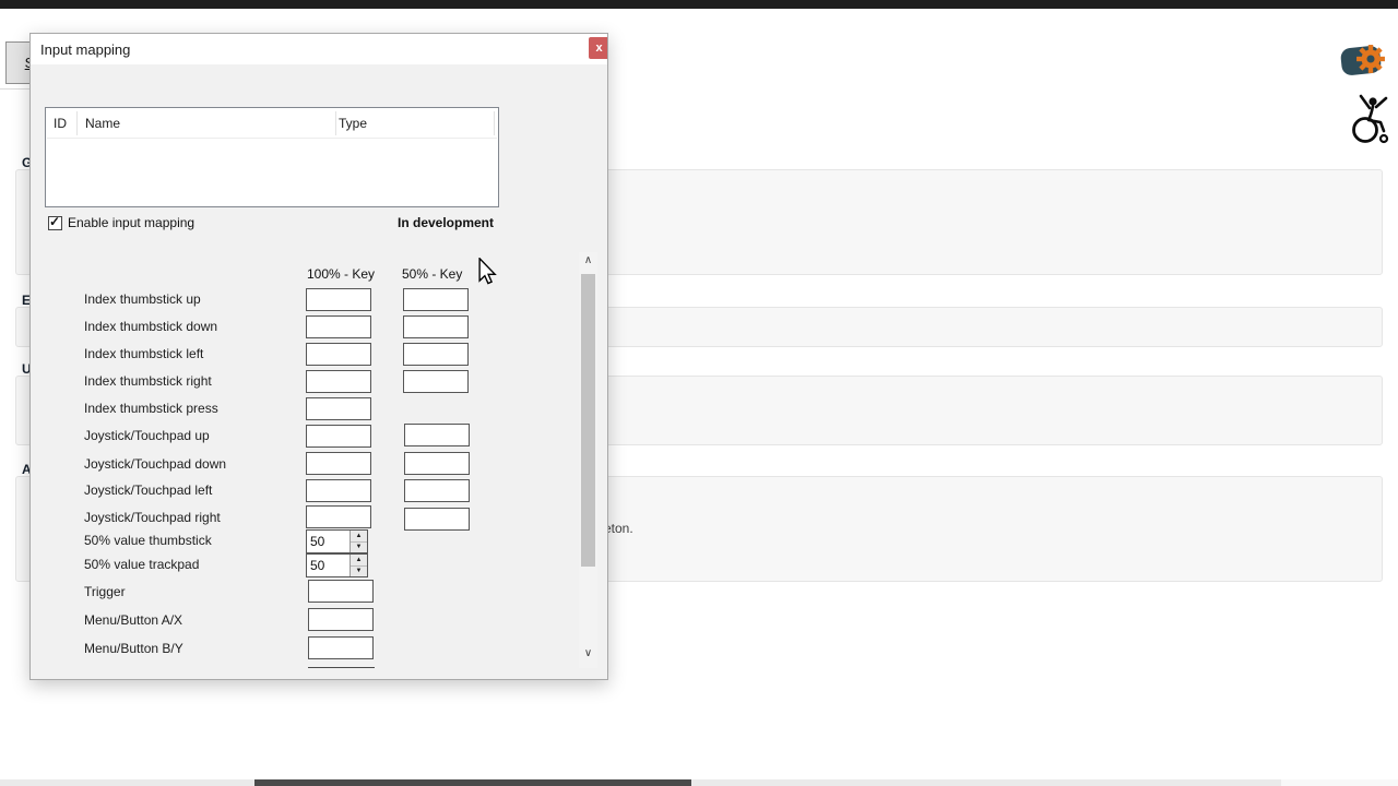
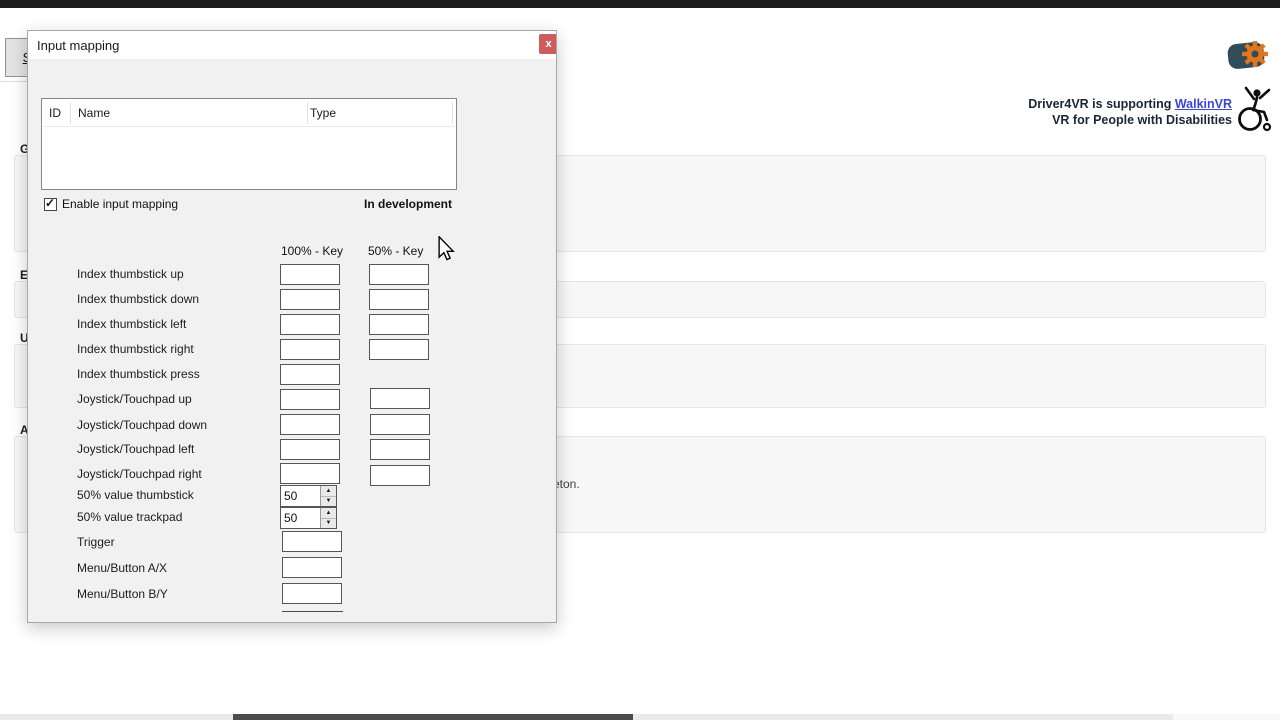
  G
  E
  U
  A
  ton.
+ Driver4VR is supporting WalkinVR
+ VR for People with Disabilities
  Input mapping
  x
  ID
  Name
  Type
  ✓
  Enable input mapping
  In development
  100% - Key
  50% - Key
  Index thumbstick up
  Index thumbstick down
  Index thumbstick left
  Index thumbstick right
  Index thumbstick press
  Joystick/Touchpad up
  Joystick/Touchpad down
  Joystick/Touchpad left
  Joystick/Touchpad right
  50% value thumbstick
  50
  50% value trackpad
  50
  Trigger
  Menu/Button A/X
  Menu/Button B/Y
- ∧
- ∨
